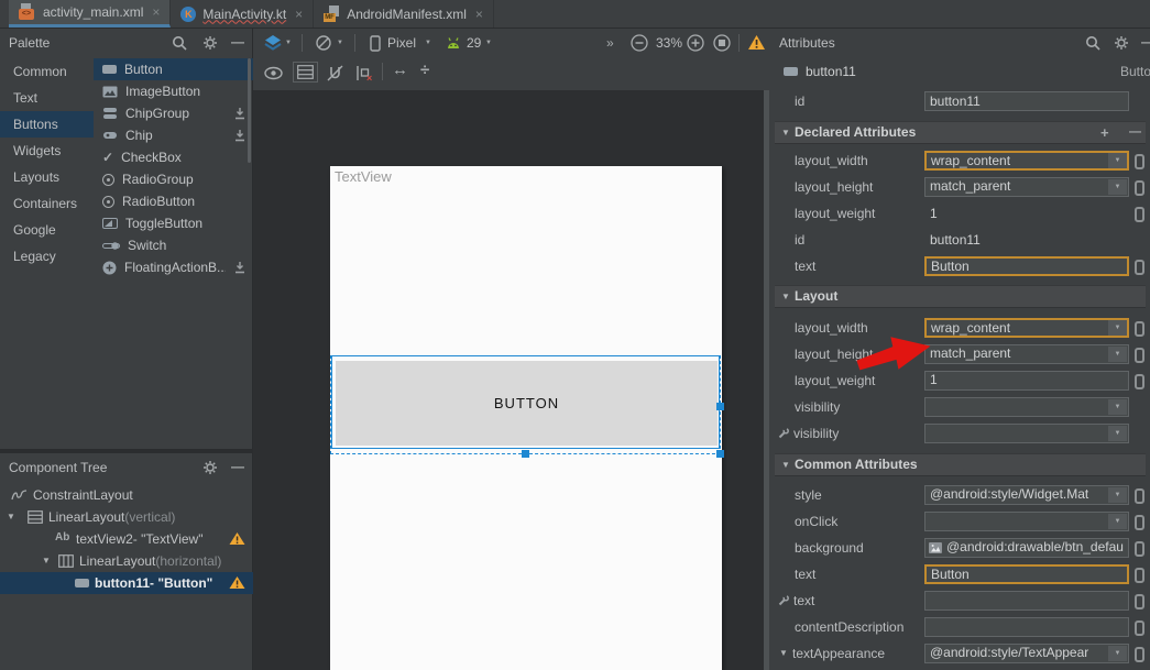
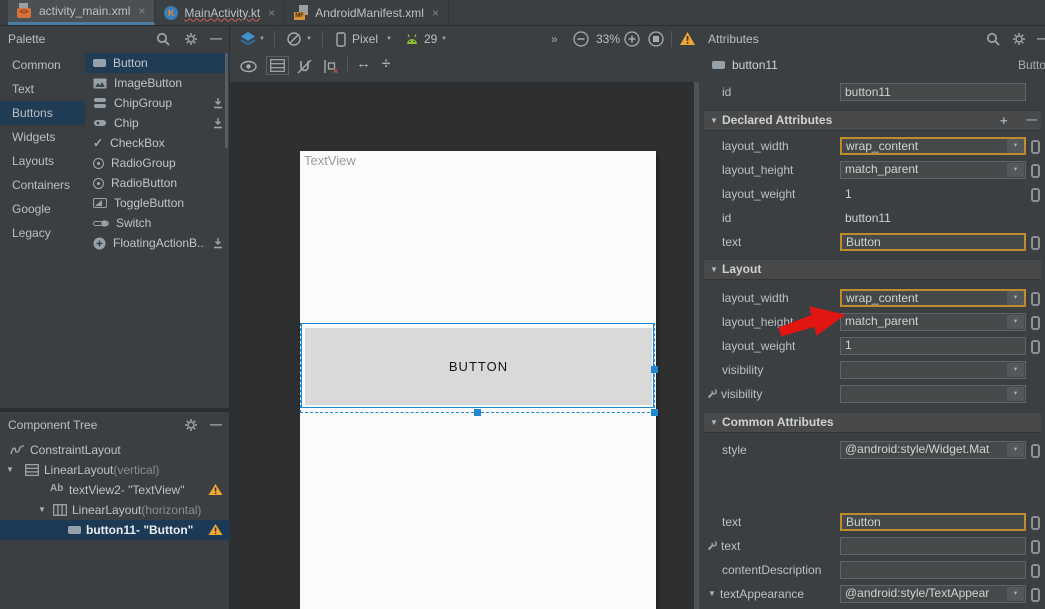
  activity_main.xml
  ×
  K
  MainActivity.kt
  ×
  AndroidManifest.xml
  ×
  Palette
  —
  Common
  Text
  Buttons
  Widgets
  Layouts
  Containers
  Google
  Legacy
  Button
  ImageButton
  ChipGroup
  Chip
  ✓
  CheckBox
  RadioGroup
  RadioButton
  ToggleButton
  Switch
  FloatingActionB..
  Component Tree
  —
  ConstraintLayout
  ▼
  LinearLayout(vertical)
  Ab
  textView2- "TextView"
  ▼
  LinearLayout(horizontal)
  button11- "Button"
  Pixel
  29
  »
  33%
  ×
  ↔
  ÷
  TextView
  BUTTON
  Attributes
  —
  button11
  Butto
  id
  button11
  ▼
  Declared Attributes
  +
  —
  layout_width
  wrap_content
  layout_height
  match_parent
  layout_weight
  1
  id
  button11
  text
  Button
  ▼
  Layout
  layout_width
  wrap_content
  layout_height
  match_parent
  layout_weight
  1
  visibility
  visibility
  ▼
  Common Attributes
  style
  @android:style/Widget.Mat
- onClick
- background
- @android:drawable/btn_defau
  text
  Button
  text
  contentDescription
  ▼
  textAppearance
  @android:style/TextAppear
